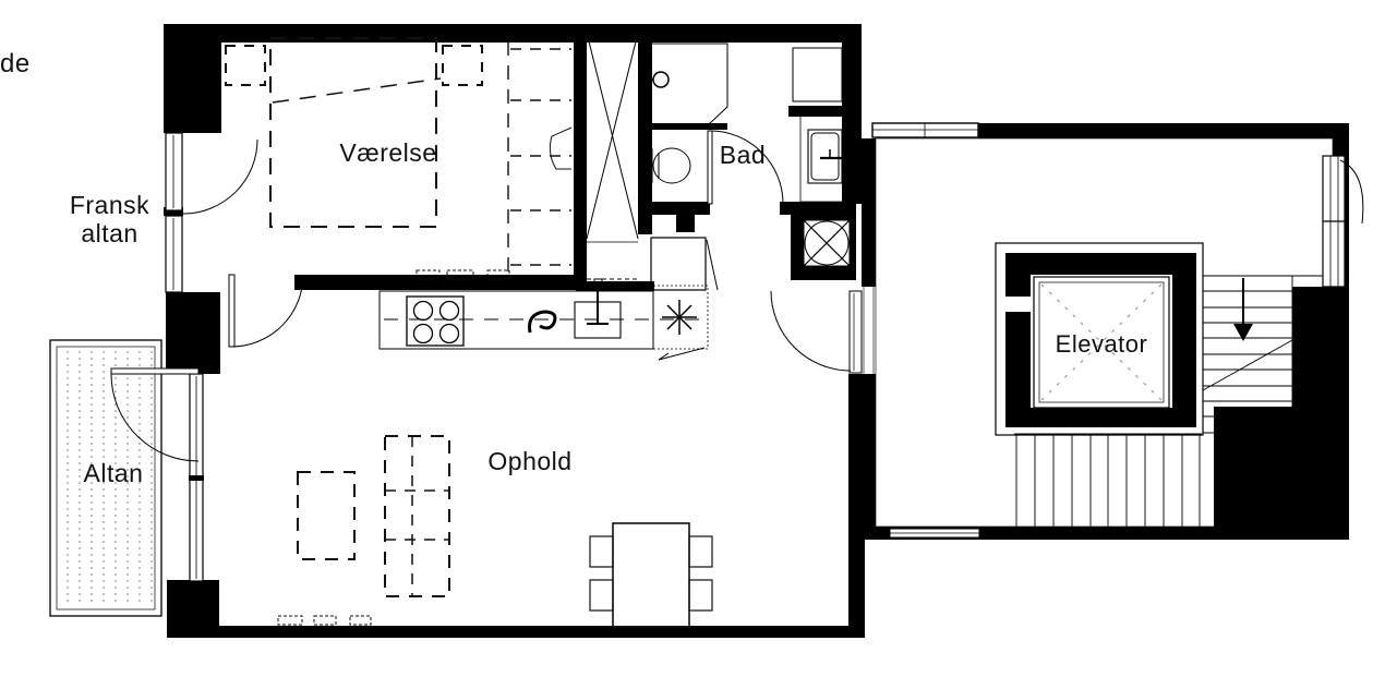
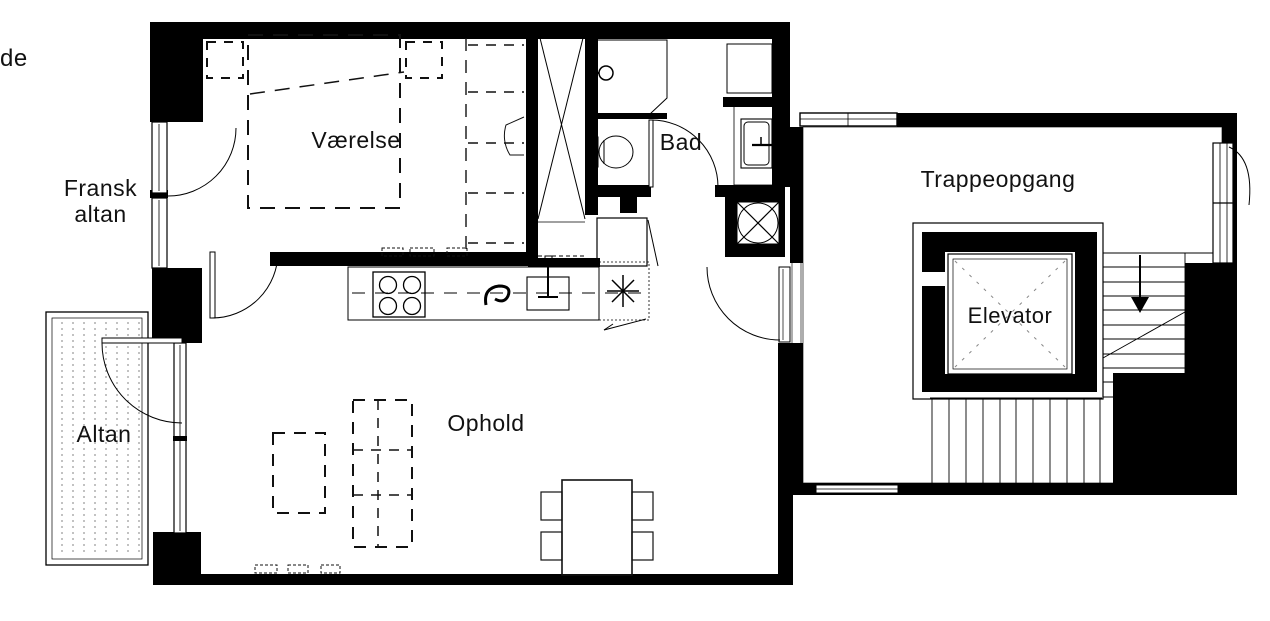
  de
  Fransk
  altan
  Værelse
  Bad
  Ophold
  Altan
+ Trappeopgang
  Elevator
